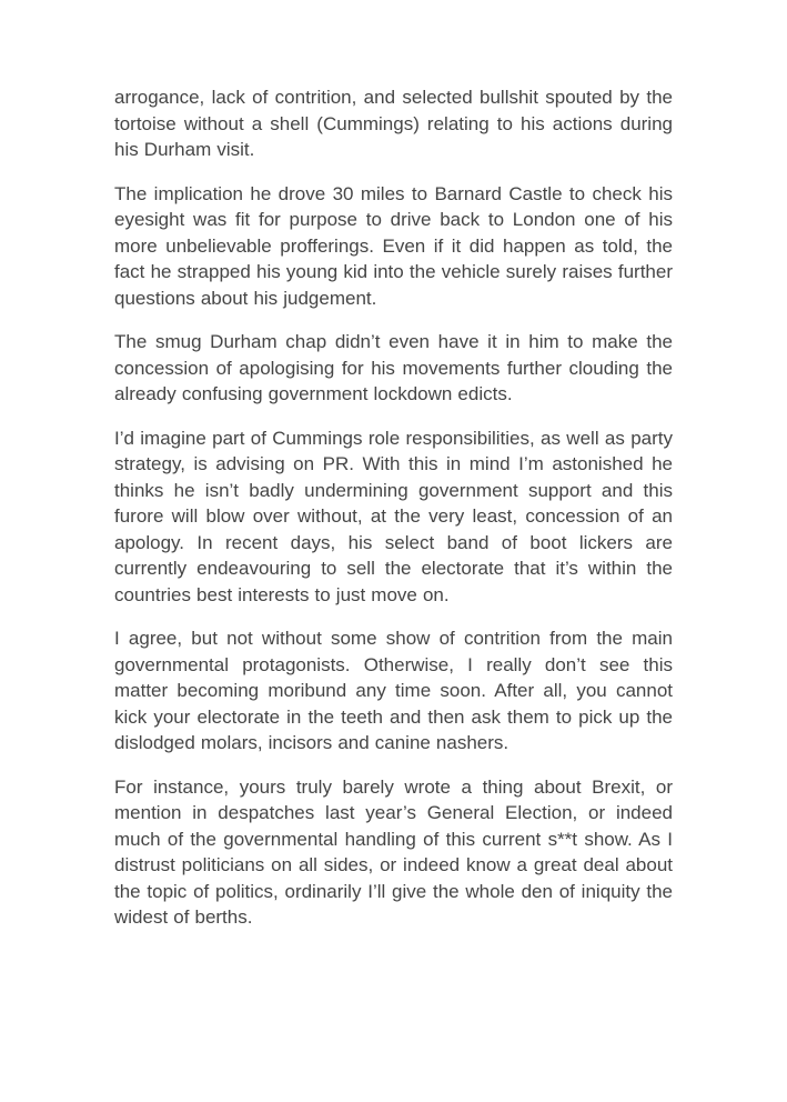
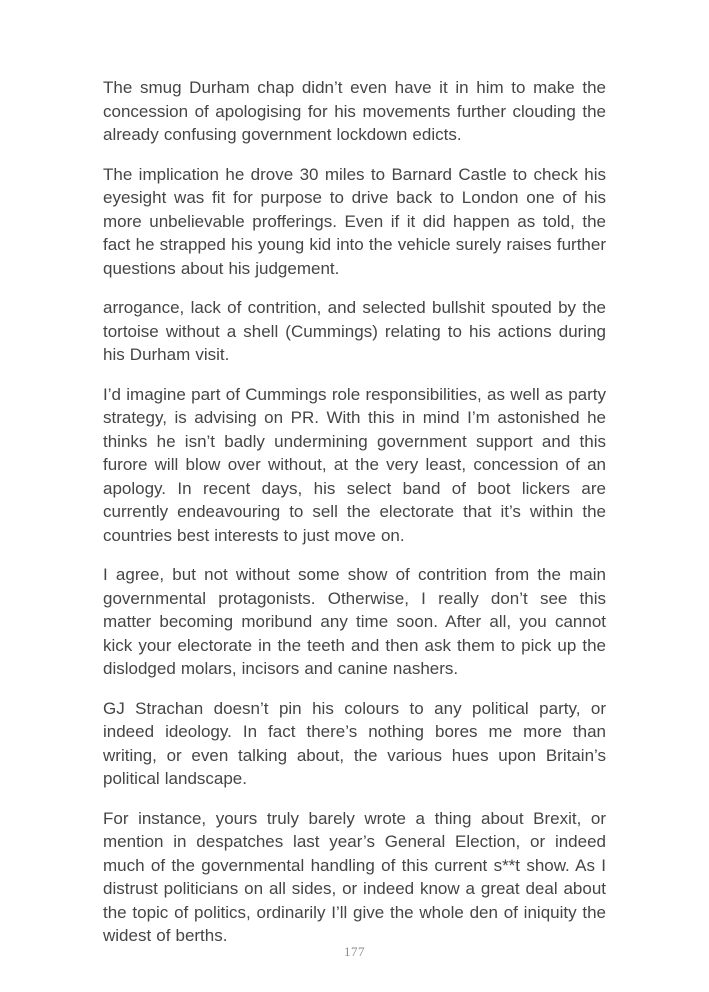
- arrogance, lack of contrition, and selected bullshit spouted by the tortoise without a shell (Cummings) relating to his actions during his Durham visit.
+ The smug Durham chap didn’t even have it in him to make the concession of apologising for his movements further clouding the already confusing government lockdown edicts.
  The implication he drove 30 miles to Barnard Castle to check his eyesight was fit for purpose to drive back to London one of his more unbelievable profferings. Even if it did happen as told, the fact he strapped his young kid into the vehicle surely raises further questions about his judgement.
- The smug Durham chap didn’t even have it in him to make the concession of apologising for his movements further clouding the already confusing government lockdown edicts.
+ arrogance, lack of contrition, and selected bullshit spouted by the tortoise without a shell (Cummings) relating to his actions during his Durham visit.
  I’d imagine part of Cummings role responsibilities, as well as party strategy, is advising on PR. With this in mind I’m astonished he thinks he isn’t badly undermining government support and this furore will blow over without, at the very least, concession of an apology. In recent days, his select band of boot lickers are currently endeavouring to sell the electorate that it’s within the countries best interests to just move on.
  I agree, but not without some show of contrition from the main governmental protagonists. Otherwise, I really don’t see this matter becoming moribund any time soon. After all, you cannot kick your electorate in the teeth and then ask them to pick up the dislodged molars, incisors and canine nashers.
+ GJ Strachan doesn’t pin his colours to any political party, or indeed ideology. In fact there’s nothing bores me more than writing, or even talking about, the various hues upon Britain’s political landscape.
  For instance, yours truly barely wrote a thing about Brexit, or mention in despatches last year’s General Election, or indeed much of the governmental handling of this current s**t show. As I distrust politicians on all sides, or indeed know a great deal about the topic of politics, ordinarily I’ll give the whole den of iniquity the widest of berths.
+ 177
